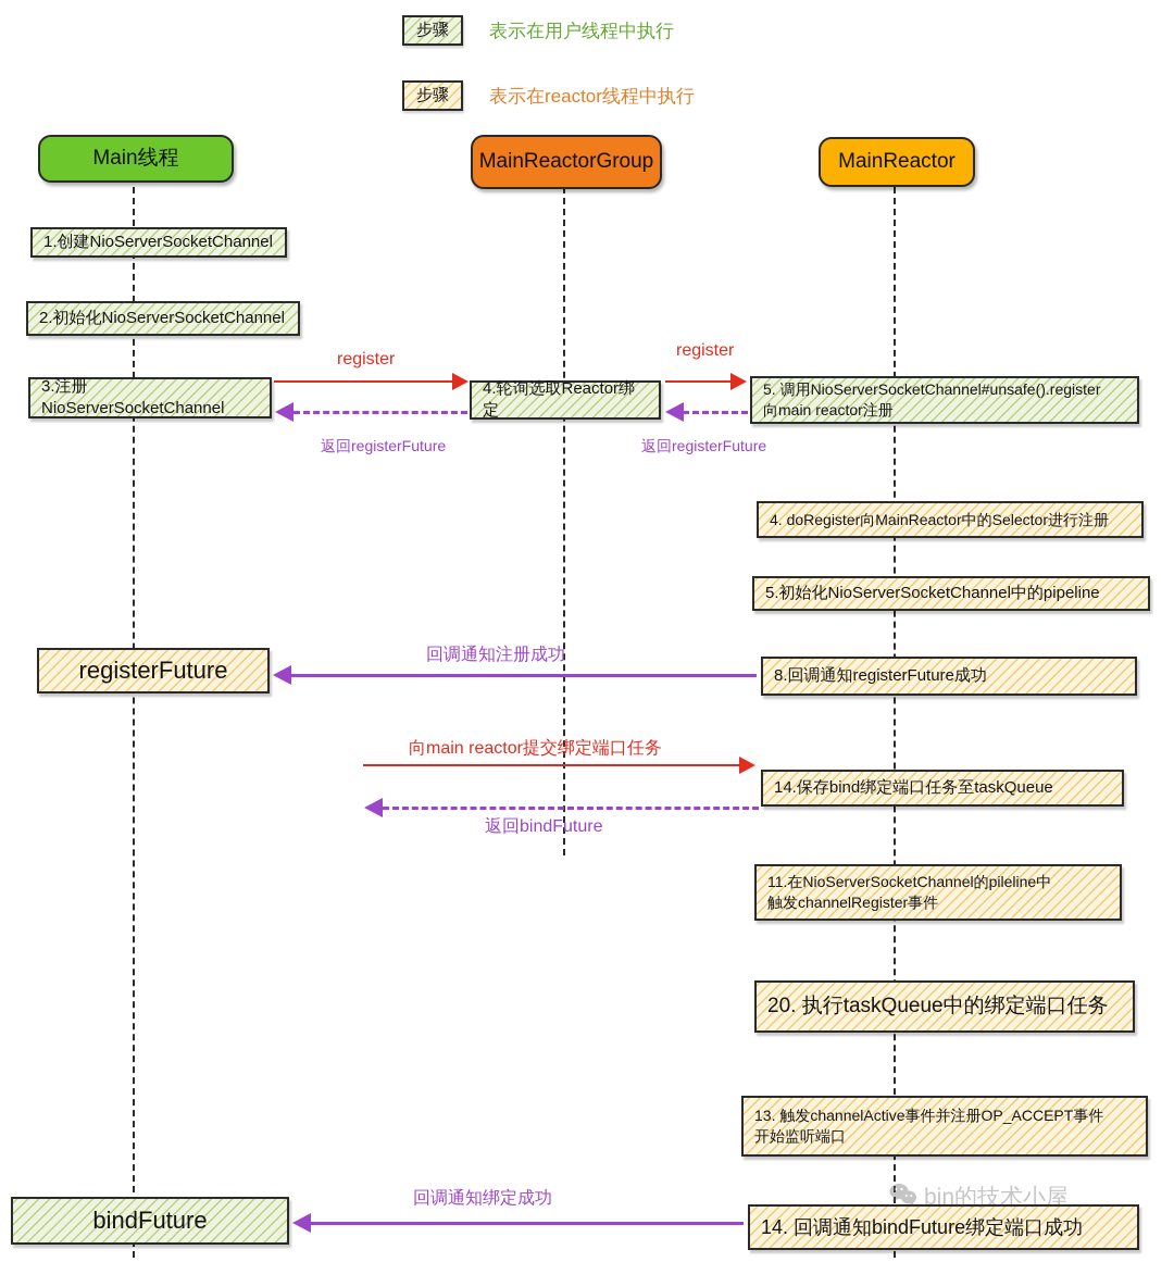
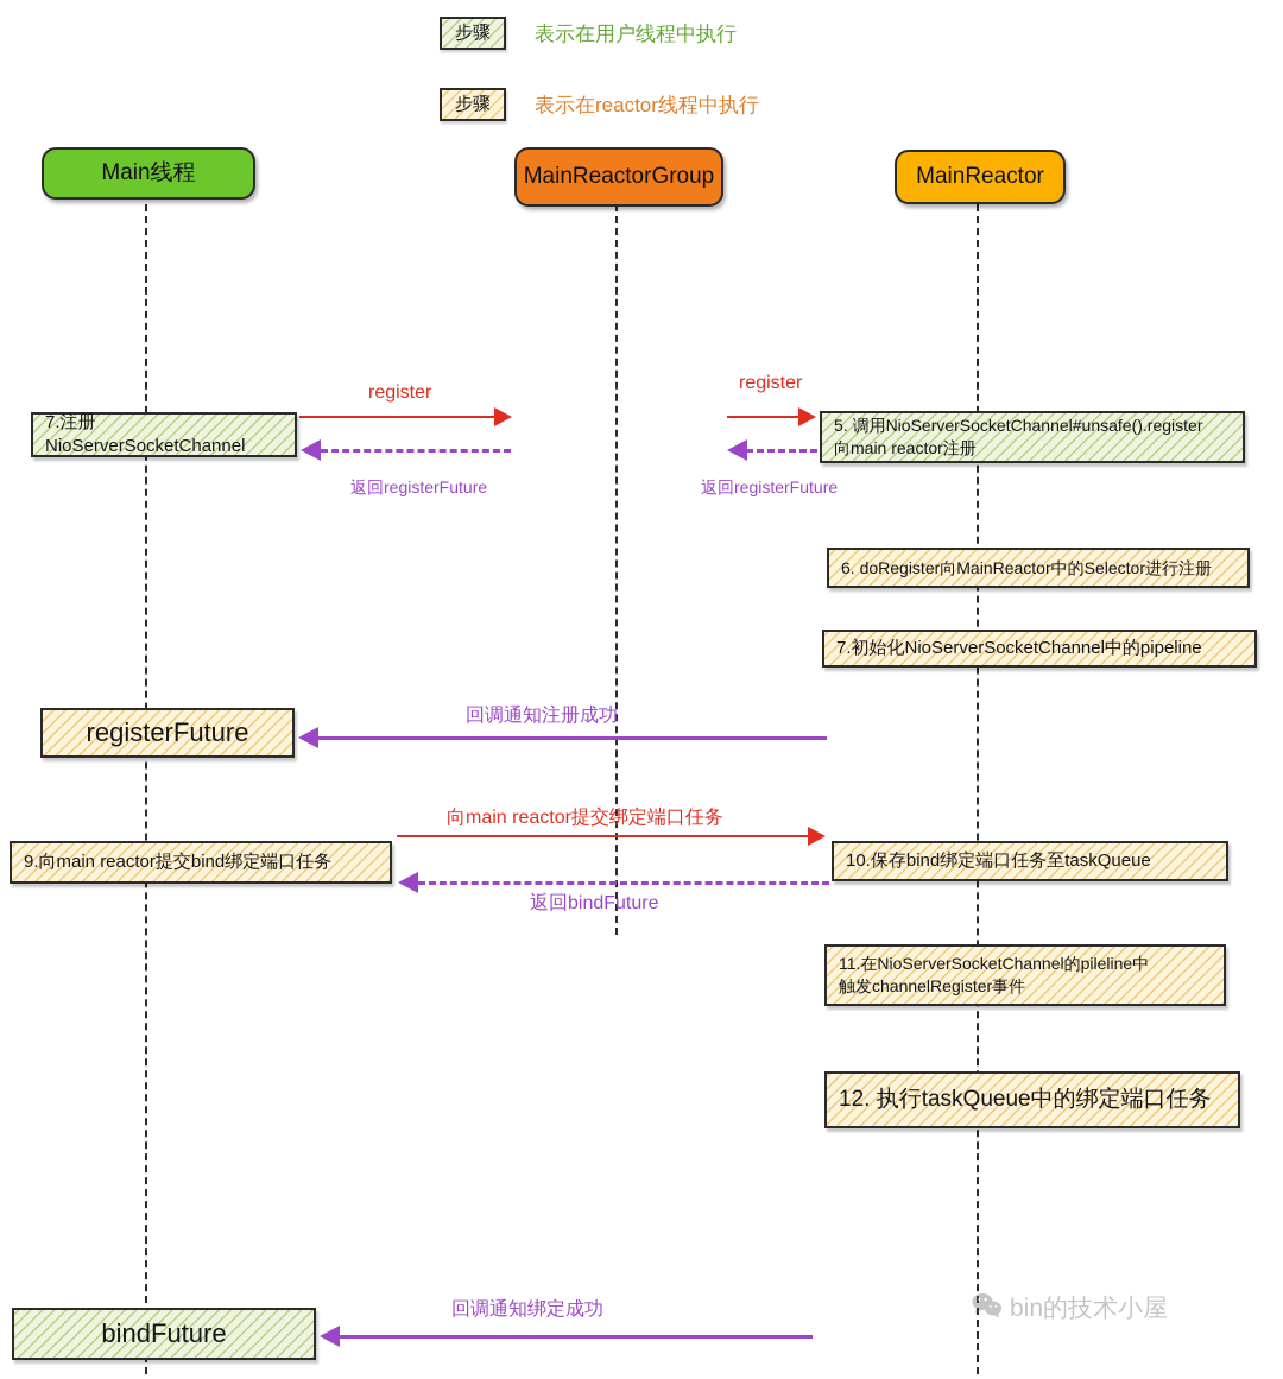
  步骤
  表示在用户线程中执行
  步骤
  表示在reactor线程中执行
  Main线程
  MainReactorGroup
  MainReactor
- 1.创建NioServerSocketChannel
- 2.初始化NioServerSocketChannel
- 3.注册NioServerSocketChannel
+ 7.注册NioServerSocketChannel
- 4.轮询选取Reactor绑定
  5. 调用NioServerSocketChannel#unsafe().register
  向main reactor注册
  register
  register
  返回registerFuture
  返回registerFuture
- 4. doRegister向MainReactor中的Selector进行注册
+ 6. doRegister向MainReactor中的Selector进行注册
- 5.初始化NioServerSocketChannel中的pipeline
+ 7.初始化NioServerSocketChannel中的pipeline
  registerFuture
- 8.回调通知registerFuture成功
  回调通知注册成功
+ 9.向main reactor提交bind绑定端口任务
- 14.保存bind绑定端口任务至taskQueue
+ 10.保存bind绑定端口任务至taskQueue
  向main reactor提交绑定端口任务
  返回bindFuture
  11.在NioServerSocketChannel的pileline中
  触发channelRegister事件
- 20. 执行taskQueue中的绑定端口任务
+ 12. 执行taskQueue中的绑定端口任务
- 13. 触发channelActive事件并注册OP_ACCEPT事件
- 开始监听端口
- 14. 回调通知bindFuture绑定端口成功
  bindFuture
  回调通知绑定成功
  bin的技术小屋
